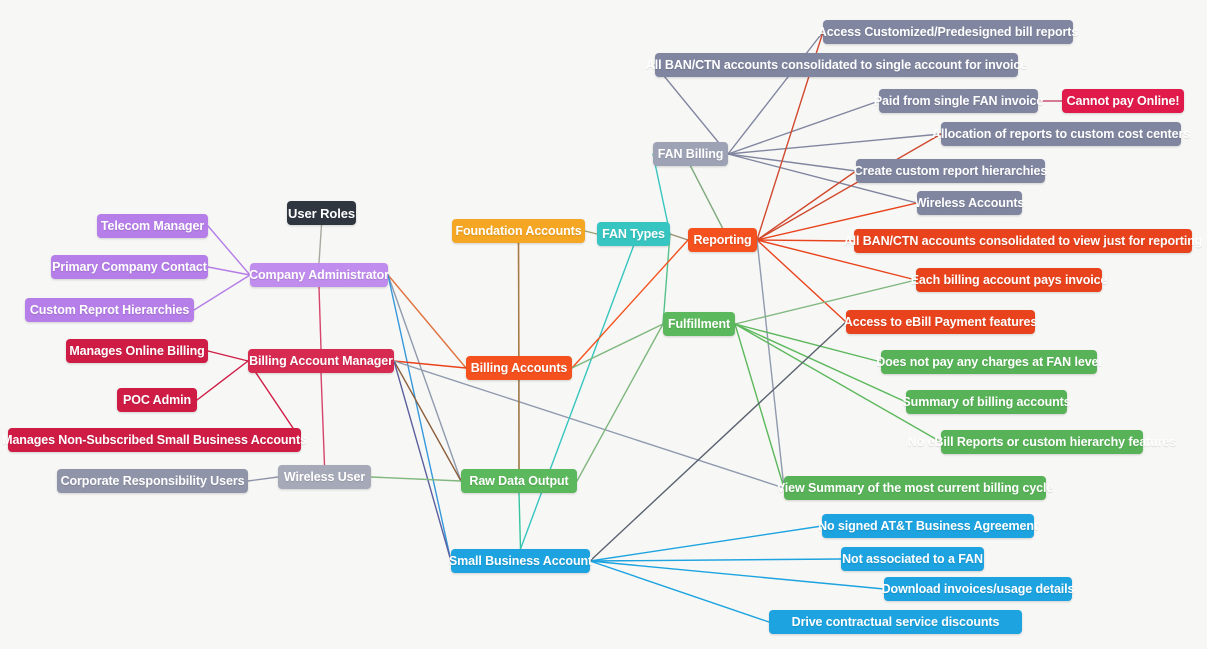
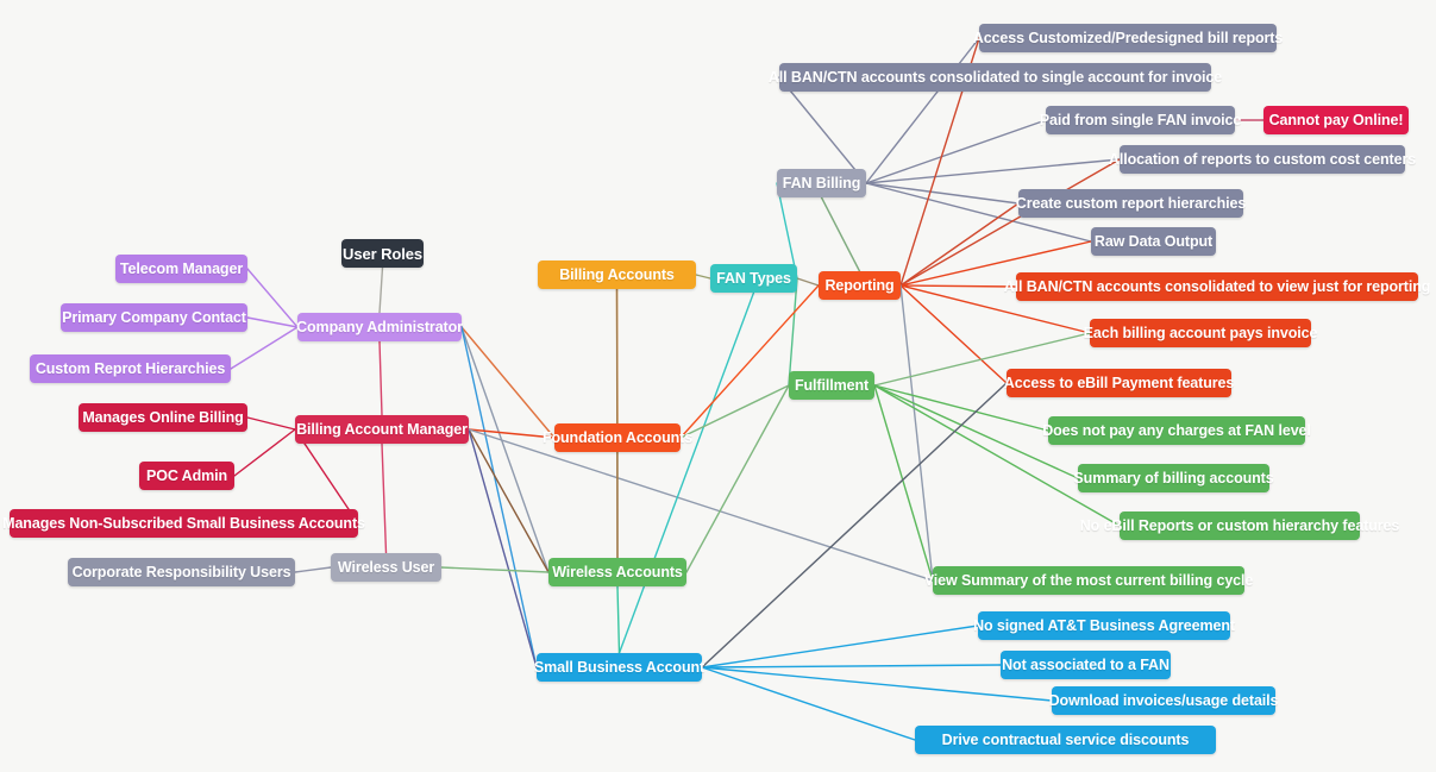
  User Roles
  Telecom Manager
  Primary Company Contact
  Custom Reprot Hierarchies
  Company Administrator
  Manages Online Billing
  POC Admin
  Manages Non-Subscribed Small Business Accounts
  Billing Account Manager
  Corporate Responsibility Users
  Wireless User
- Foundation Accounts
+ Billing Accounts
  FAN Types
  FAN Billing
  Access Customized/Predesigned bill reports
  All BAN/CTN accounts consolidated to single account for invoice
  Paid from single FAN invoice
  Cannot pay Online!
  Allocation of reports to custom cost centers
  Create custom report hierarchies
- Wireless Accounts
+ Raw Data Output
  Reporting
  All BAN/CTN accounts consolidated to view just for reporting
  Each billing account pays invoice
  Access to eBill Payment features
  Fulfillment
  Does not pay any charges at FAN level
  Summary of billing accounts
  No eBill Reports or custom hierarchy features
  View Summary of the most current billing cycle
- Billing Accounts
+ Foundation Accounts
- Raw Data Output
+ Wireless Accounts
  Small Business Account
  No signed AT&T Business Agreement
  Not associated to a FAN
  Download invoices/usage details
  Drive contractual service discounts
